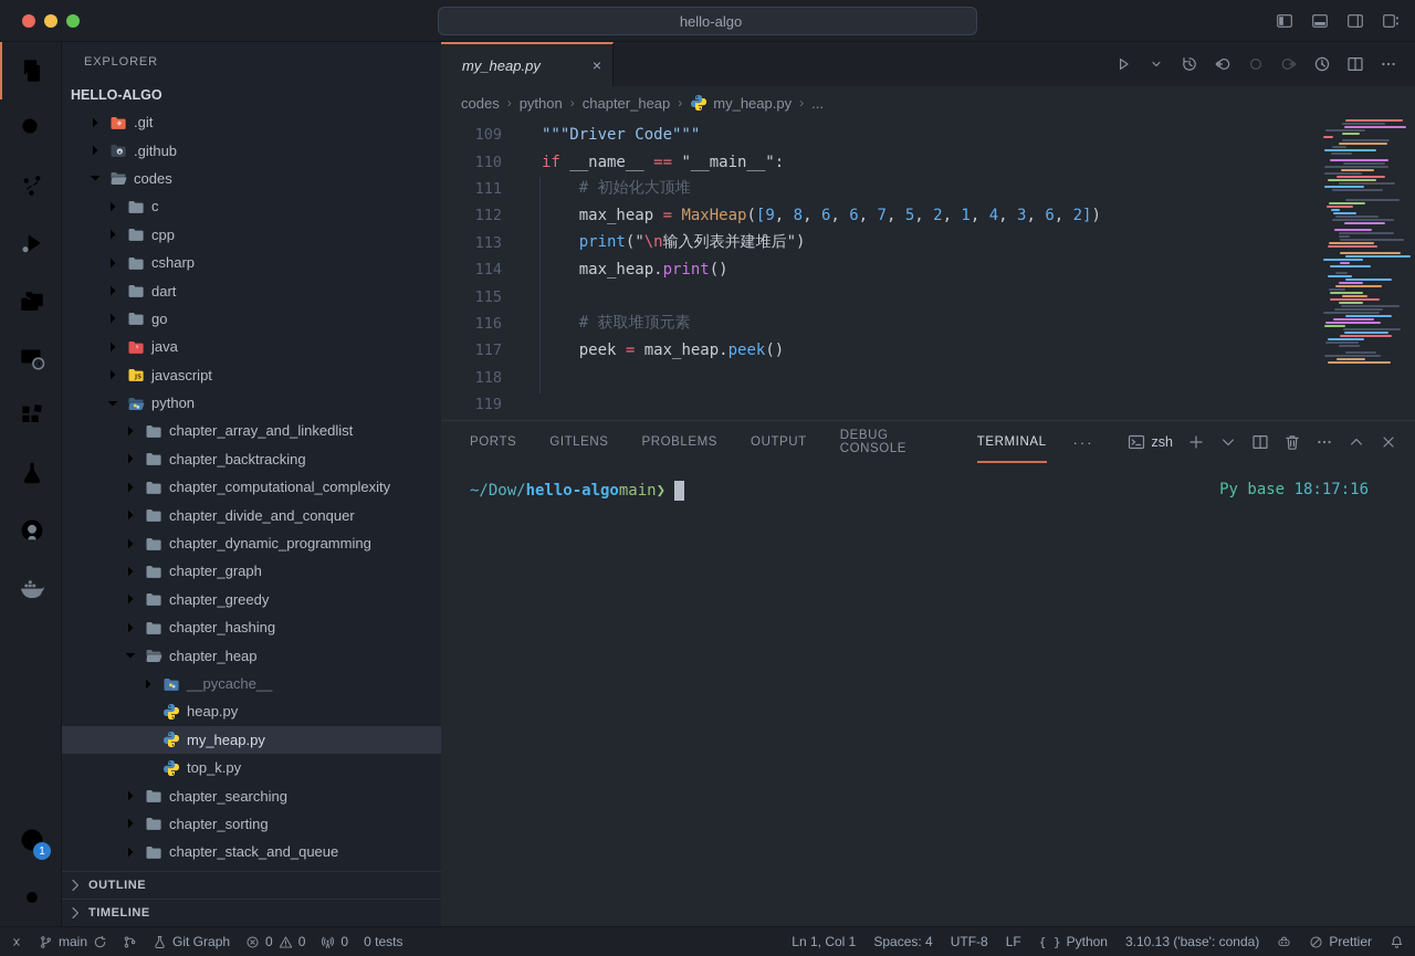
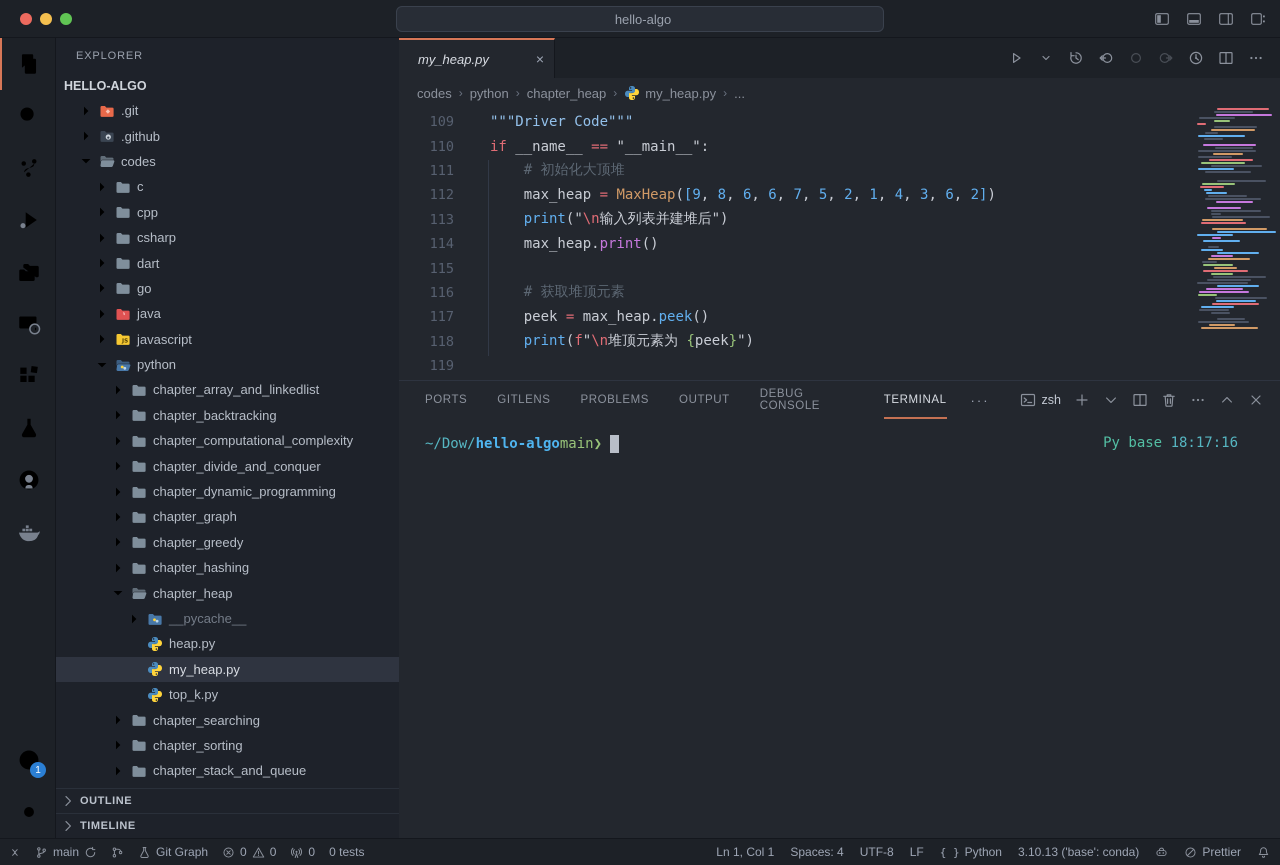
  hello-algo
  1
  EXPLORER
  HELLO-ALGO
  .git
  .github
  codes
  c
  cpp
  csharp
  dart
  go
  java
  javascript
  python
  chapter_array_and_linkedlist
  chapter_backtracking
  chapter_computational_complexity
  chapter_divide_and_conquer
  chapter_dynamic_programming
  chapter_graph
  chapter_greedy
  chapter_hashing
  chapter_heap
  __pycache__
  heap.py
  my_heap.py
  top_k.py
  chapter_searching
  chapter_sorting
  chapter_stack_and_queue
  OUTLINE
  TIMELINE
  my_heap.py
  ×
  codes
  ›
  python
  ›
  chapter_heap
  ›
  my_heap.py
  ›
  ...
  109
  """Driver Code"""
  110
  if __name__ == "__main__":
  111
  # 初始化大顶堆
  112
  max_heap = MaxHeap([9, 8, 6, 6, 7, 5, 2, 1, 4, 3, 6, 2])
  113
  print("\n输入列表并建堆后")
  114
  max_heap.print()
  115
  116
  # 获取堆顶元素
  117
  peek = max_heap.peek()
  118
+ print(f"\n堆顶元素为 {peek}")
  119
  PORTS
  GITLENS
  PROBLEMS
  OUTPUT
  DEBUG CONSOLE
  TERMINAL
  ···
  zsh
  ~/Dow/
  hello-algo
  main
  ❯
  Py base 18:17:16
  main
  Git Graph
  0
  0
  0
  0 tests
  Ln 1, Col 1
  Spaces: 4
  UTF-8
  LF
  { }
  Python
  3.10.13 ('base': conda)
  Prettier
